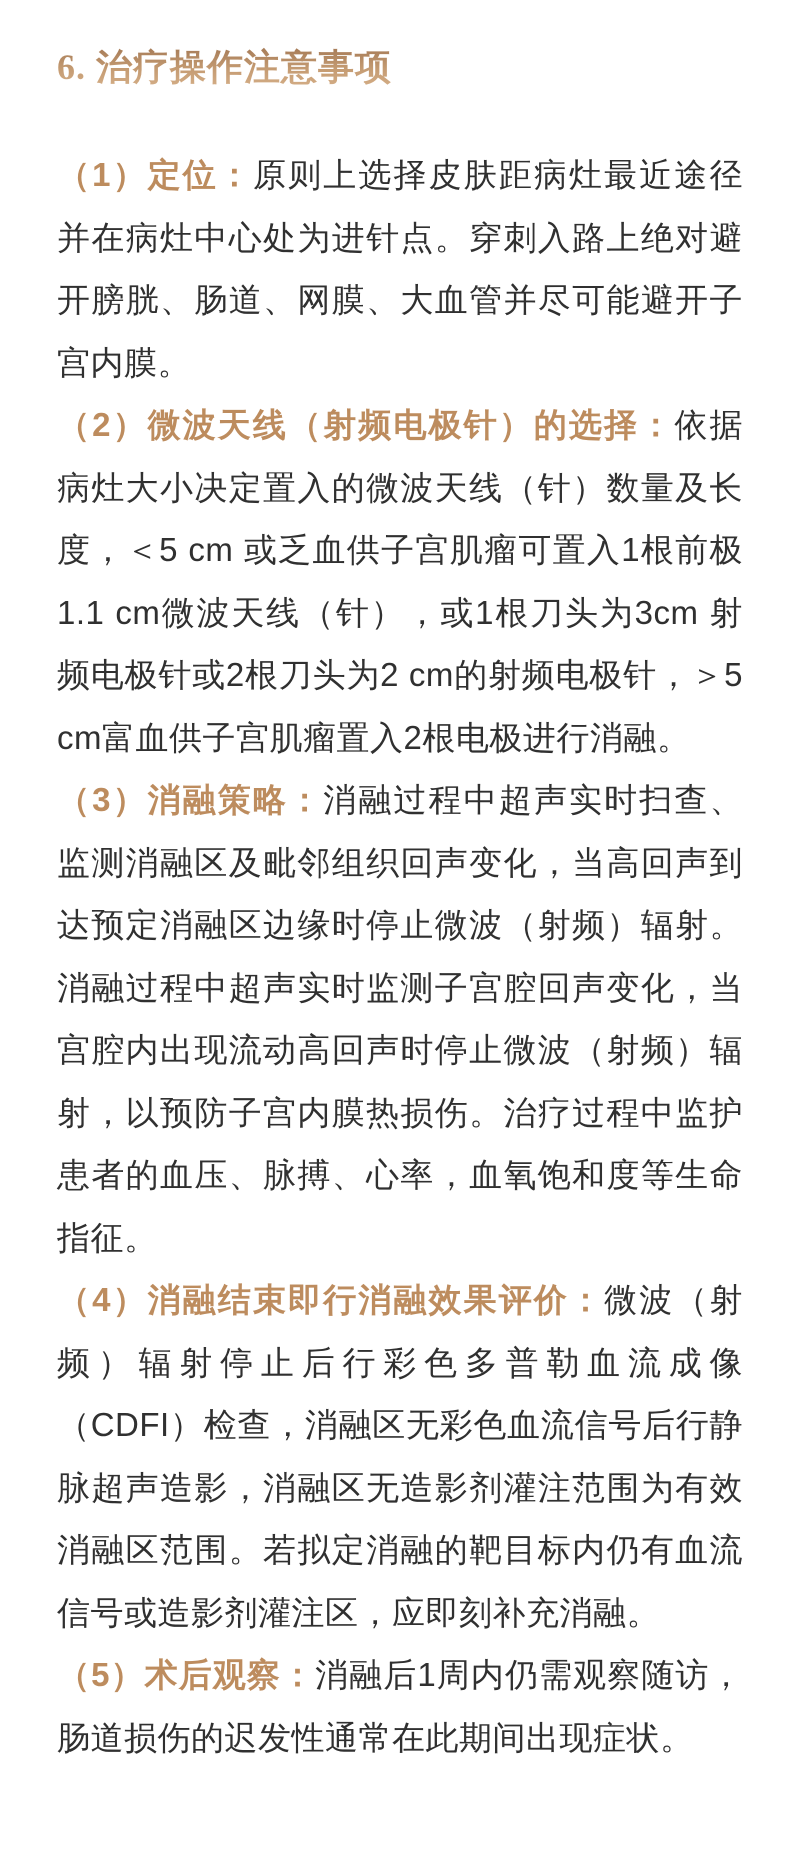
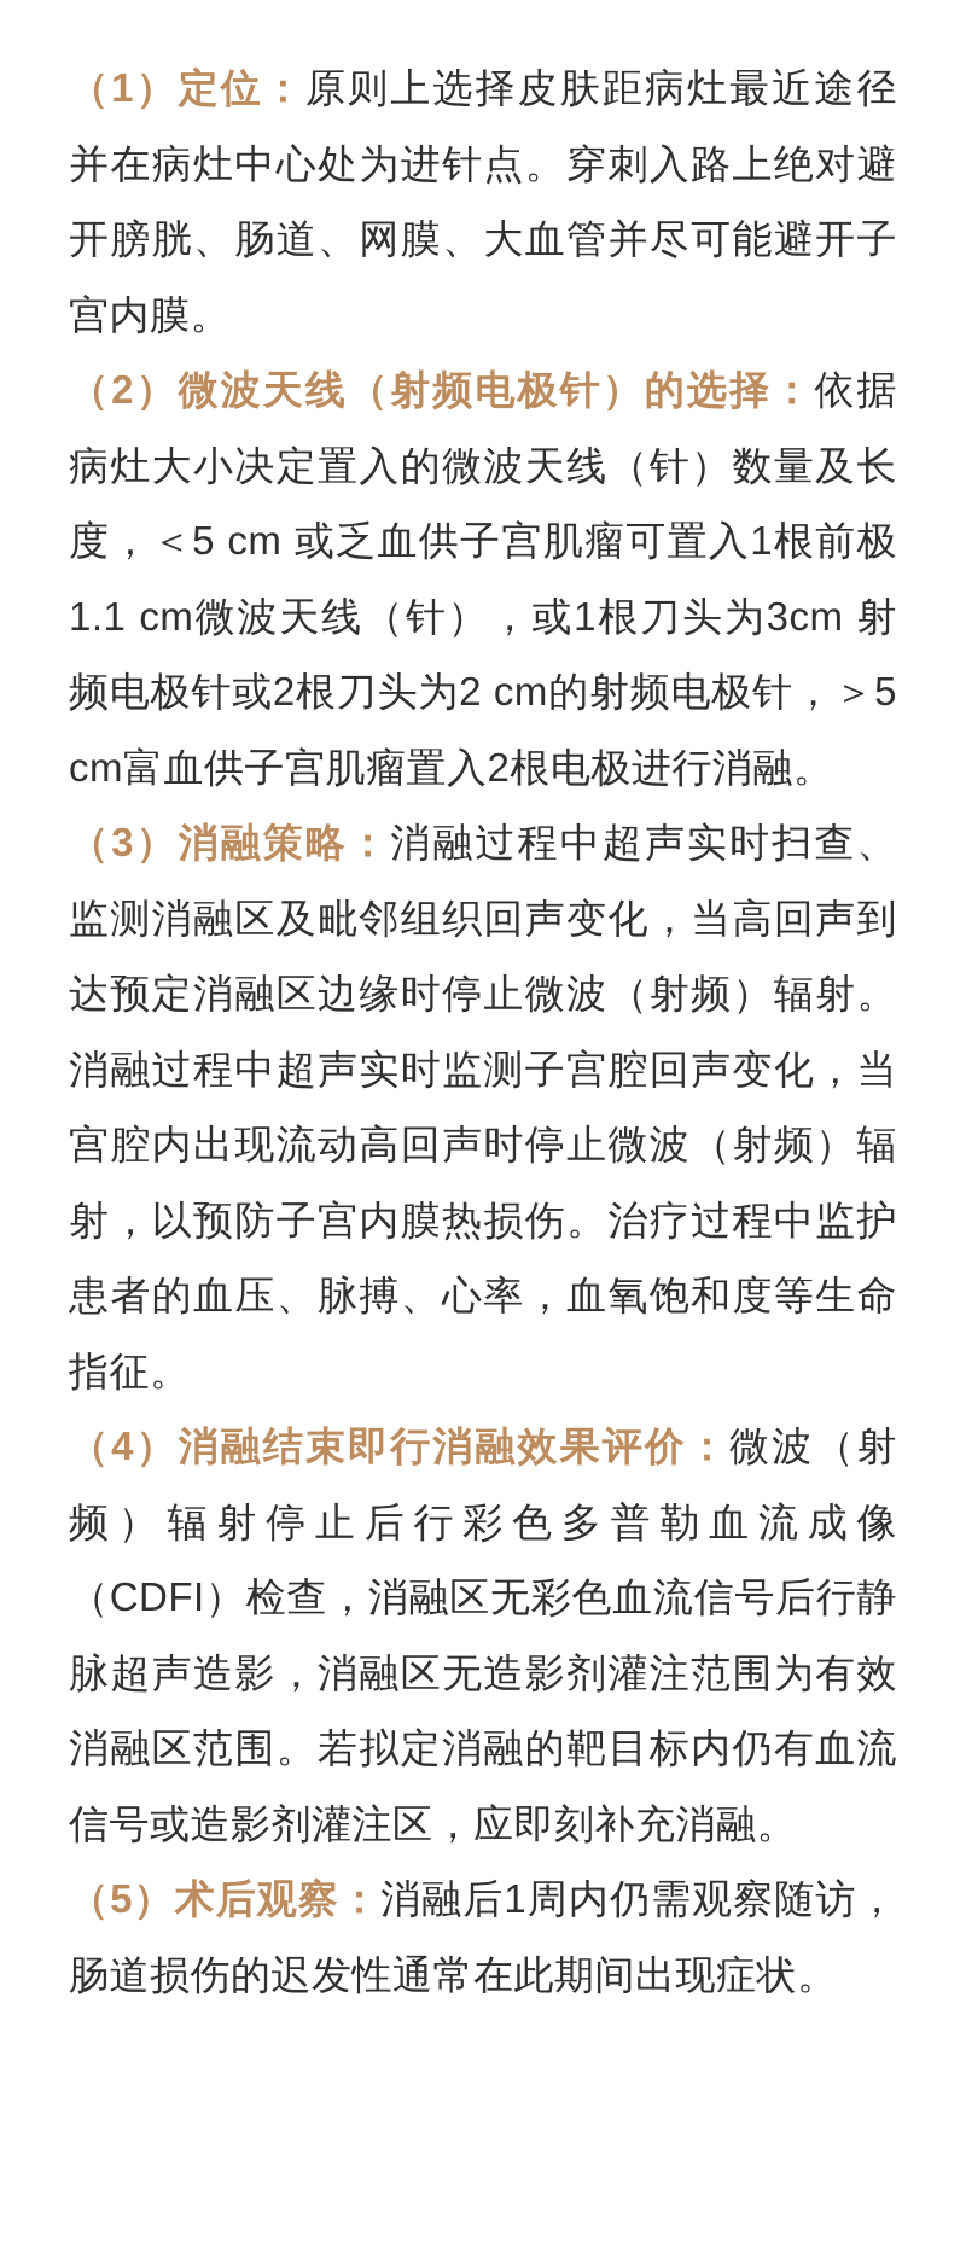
- 6. 治疗操作注意事项
  （1）定位：原则上选择皮肤距病灶最近途径并在病灶中心处为进针点。穿刺入路上绝对避开膀胱、肠道、网膜、大血管并尽可能避开子宫内膜。
  （2）微波天线（射频电极针）的选择：依据病灶大小决定置入的微波天线（针）数量及长度，＜5 cm 或乏血供子宫肌瘤可置入1根前极1.1 cm微波天线（针），或1根刀头为3cm 射频电极针或2根刀头为2 cm的射频电极针，＞5 cm富血供子宫肌瘤置入2根电极进行消融。
  （3）消融策略：消融过程中超声实时扫查、监测消融区及毗邻组织回声变化，当高回声到达预定消融区边缘时停止微波（射频）辐射。消融过程中超声实时监测子宫腔回声变化，当宫腔内出现流动高回声时停止微波（射频）辐射，以预防子宫内膜热损伤。治疗过程中监护患者的血压、脉搏、心率，血氧饱和度等生命指征。
  （4）消融结束即行消融效果评价：微波（射频）辐射停止后行彩色多普勒血流成像（CDFI）检查，消融区无彩色血流信号后行静脉超声造影，消融区无造影剂灌注范围为有效消融区范围。若拟定消融的靶目标内仍有血流信号或造影剂灌注区，应即刻补充消融。
  （5）术后观察：消融后1周内仍需观察随访，肠道损伤的迟发性通常在此期间出现症状。
